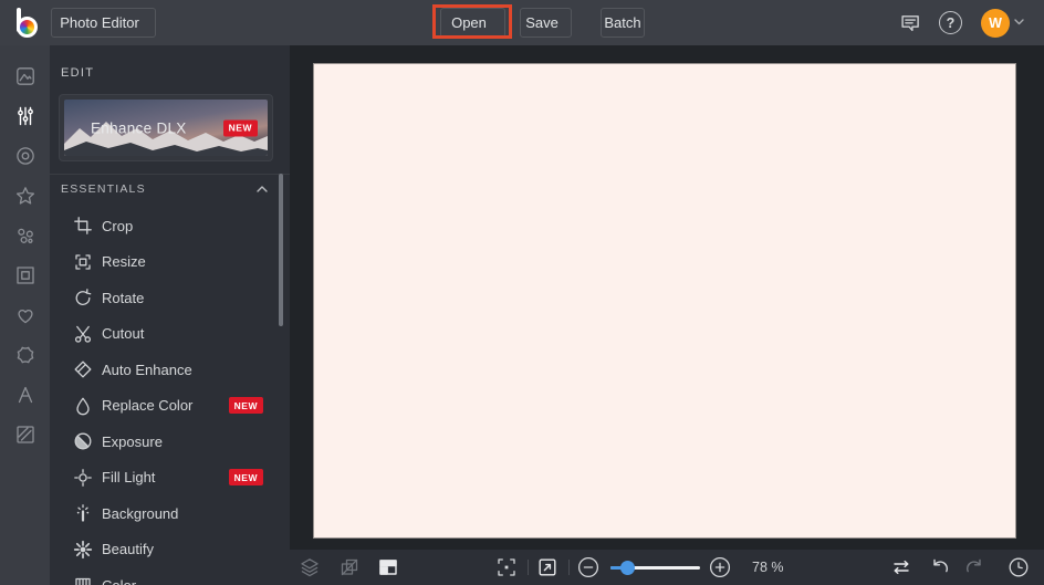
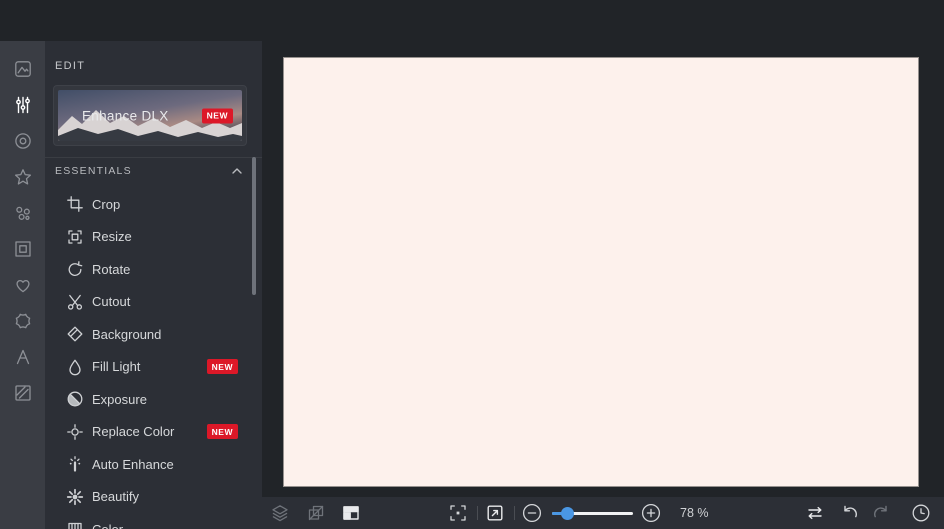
- Photo Editor
- Open
- Save
- Batch
- ?
- W
  EDIT
  Enhance DLX
  NEW
  ESSENTIALS
  Crop
  Resize
  Rotate
  Cutout
- Auto Enhance
+ Background
- Replace Color
+ Fill Light
  NEW
  Exposure
- Fill Light
+ Replace Color
  NEW
- Background
+ Auto Enhance
  Beautify
  78 %
